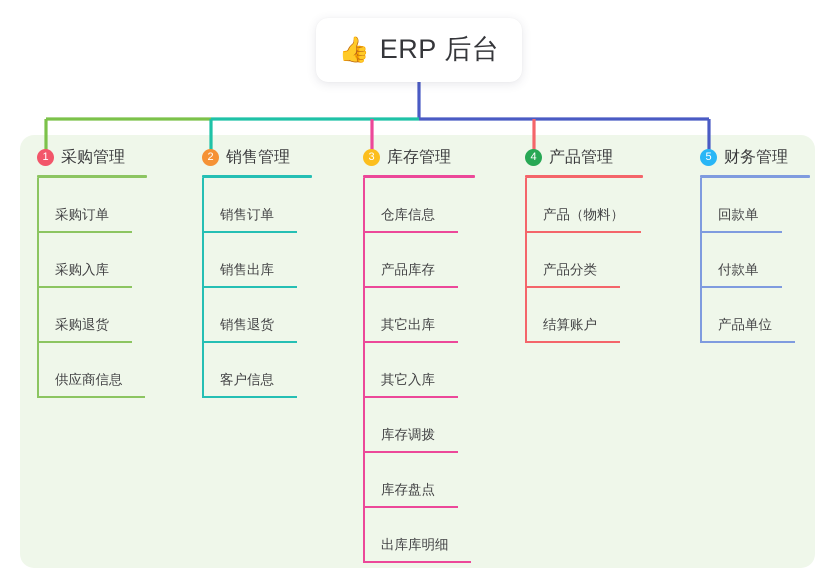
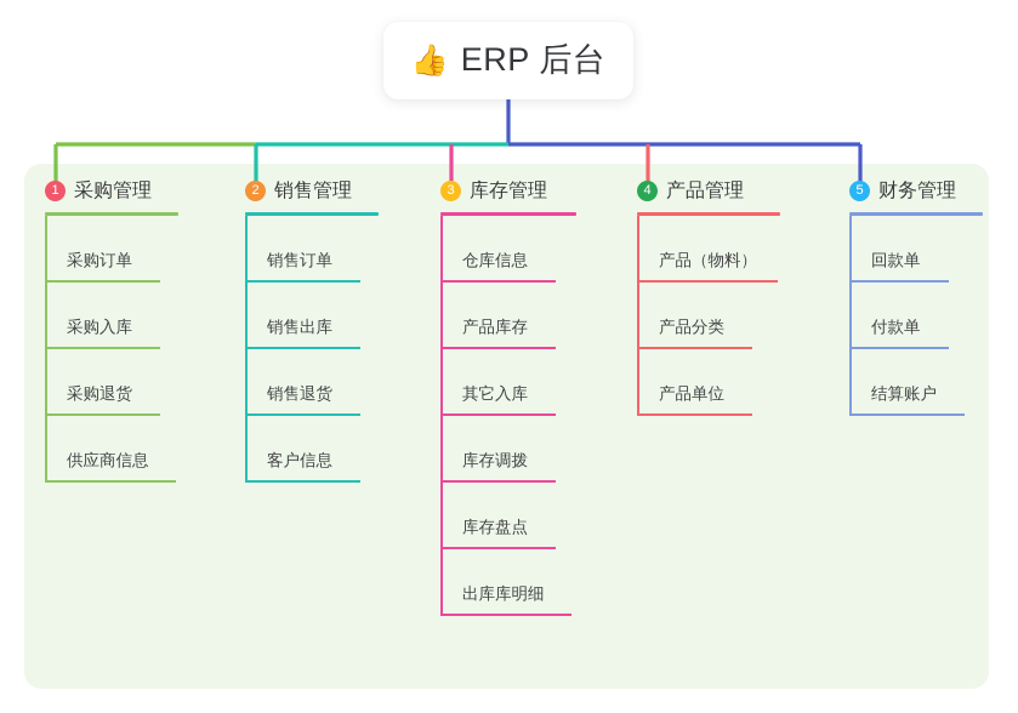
  👍
  ERP 后台
  1
  采购管理
  采购订单
  采购入库
  采购退货
  供应商信息
  2
  销售管理
  销售订单
  销售出库
  销售退货
  客户信息
  3
  库存管理
  仓库信息
  产品库存
- 其它出库
  其它入库
  库存调拨
  库存盘点
  出库库明细
  4
  产品管理
  产品（物料）
  产品分类
- 结算账户
+ 产品单位
  5
  财务管理
  回款单
  付款单
- 产品单位
+ 结算账户
